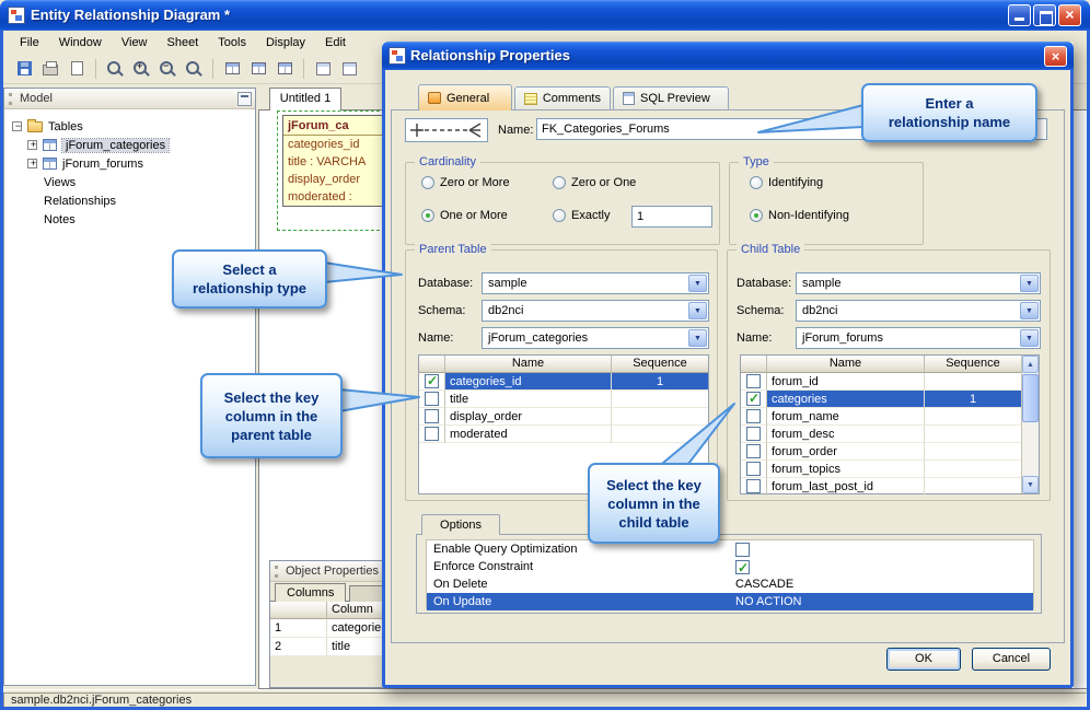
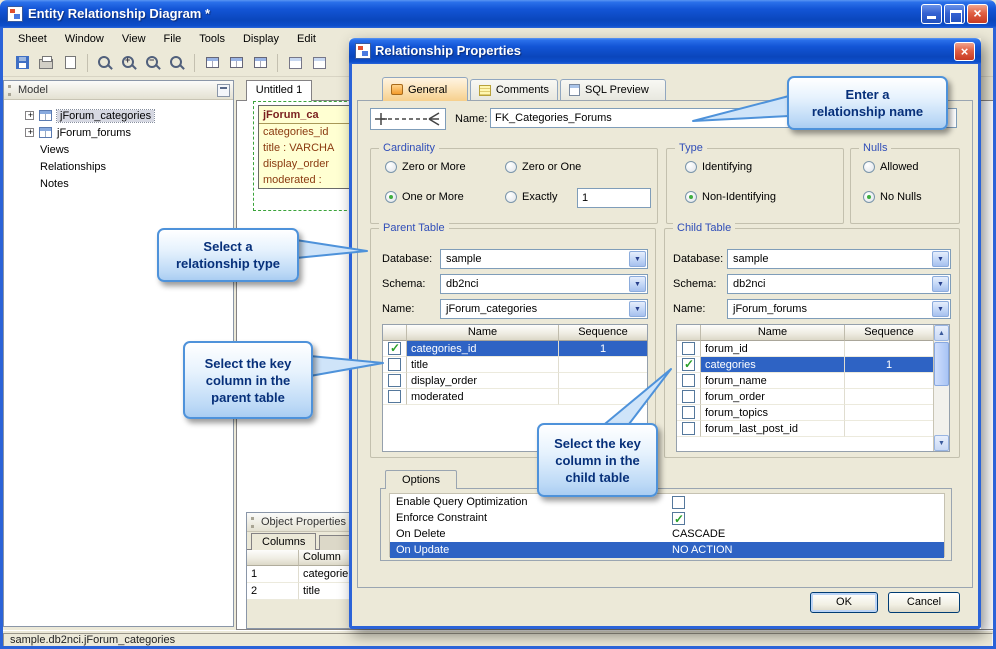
  Entity Relationship Diagram *
- File
+ Sheet
  Window
  View
- Sheet
+ File
  Tools
  Display
  Edit
  Model
- Tables
  jForum_categories
  jForum_forums
  Views
  Relationships
  Notes
  Untitled 1
  jForum_ca
  categories_id
  title : VARCHA
  display_order
  moderated :
  Object Properties
  Columns
  Column
  1
  categorie
  2
  title
  sample.db2nci.jForum_categories
  Relationship Properties
  General
  Comments
  SQL Preview
  Name:
  FK_Categories_Forums
  Cardinality
  Zero or More
  Zero or One
  One or More
  Exactly
  1
  Type
  Identifying
  Non-Identifying
+ Nulls
+ Allowed
+ No Nulls
  Parent Table
  Database:
  sample
  Schema:
  db2nci
  Name:
  jForum_categories
  Name
  Sequence
  categories_id
  1
  title
  display_order
  moderated
  Child Table
  Database:
  sample
  Schema:
  db2nci
  Name:
  jForum_forums
  Name
  Sequence
  forum_id
  categories
  1
  forum_name
- forum_desc
  forum_order
  forum_topics
  forum_last_post_id
  Options
  Enable Query Optimization
  Enforce Constraint
  On Delete
  CASCADE
  On Update
  NO ACTION
  OK
  Cancel
  Enter a
  relationship name
  Select a
  relationship type
  Select the key
  column in the
  parent table
  Select the key
  column in the
  child table
